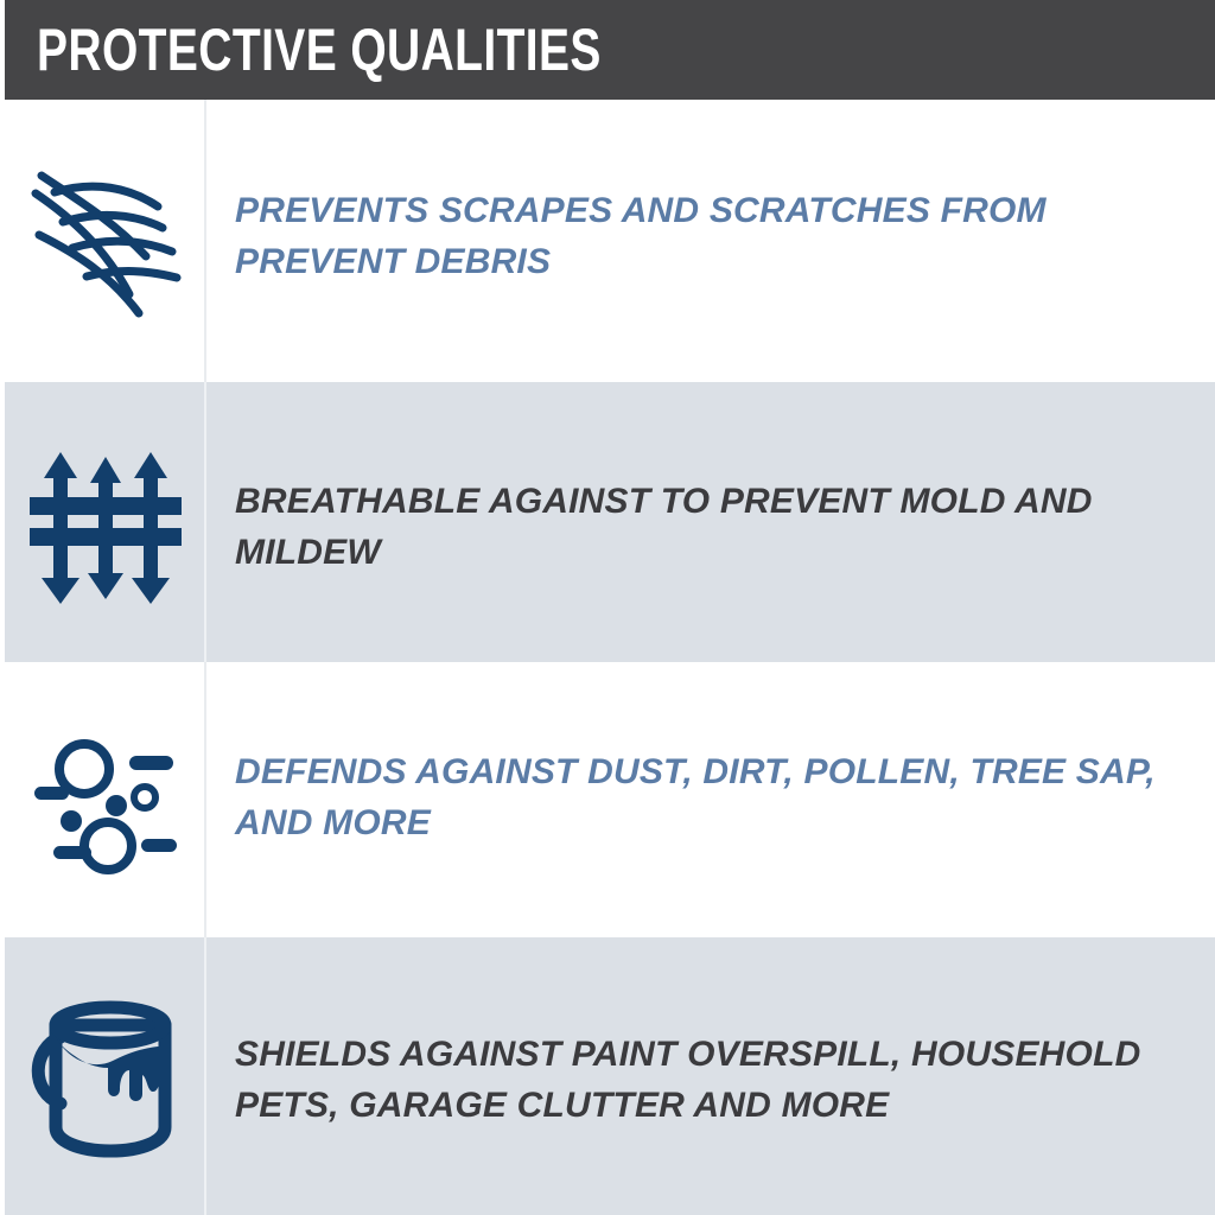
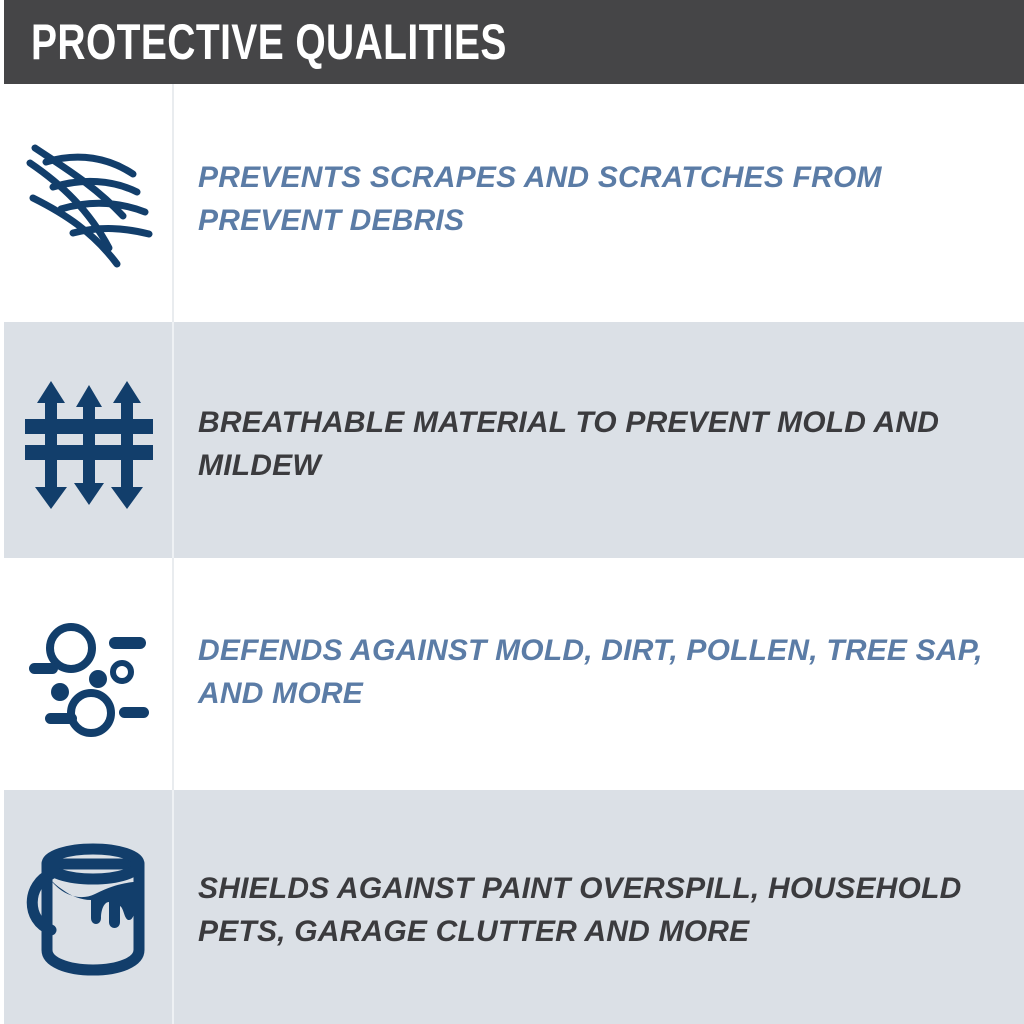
  PROTECTIVE QUALITIES
  PREVENTS SCRAPES AND SCRATCHES FROM PREVENT DEBRIS
- BREATHABLE AGAINST TO PREVENT MOLD AND MILDEW
+ BREATHABLE MATERIAL TO PREVENT MOLD AND MILDEW
- DEFENDS AGAINST DUST, DIRT, POLLEN, TREE SAP, AND MORE
+ DEFENDS AGAINST MOLD, DIRT, POLLEN, TREE SAP, AND MORE
  SHIELDS AGAINST PAINT OVERSPILL, HOUSEHOLD PETS, GARAGE CLUTTER AND MORE
